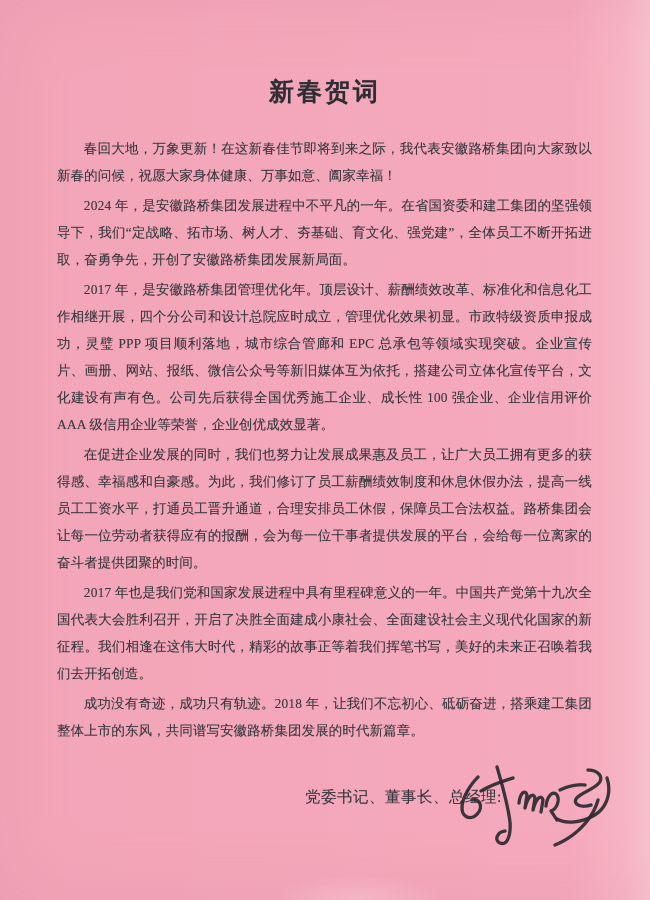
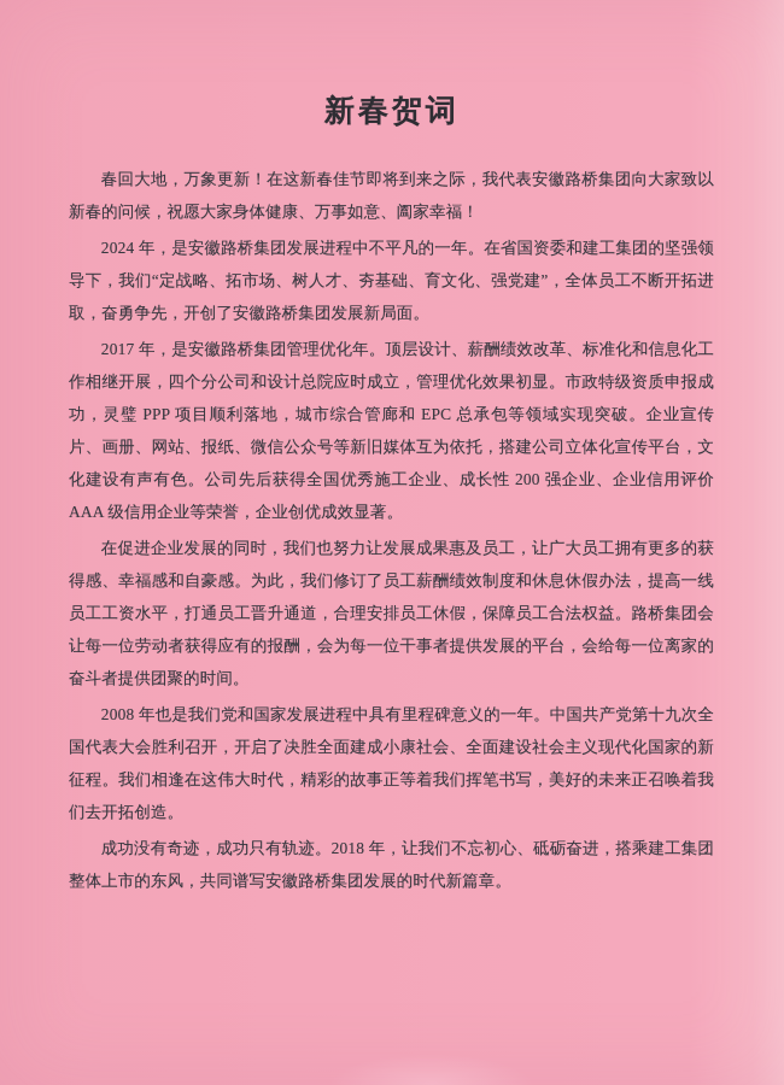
  新春贺词
  春回大地，万象更新！在这新春佳节即将到来之际，我代表安徽路桥集团向大家致以新春的问候，祝愿大家身体健康、万事如意、阖家幸福！
  2024 年，是安徽路桥集团发展进程中不平凡的一年。在省国资委和建工集团的坚强领导下，我们“定战略、拓市场、树人才、夯基础、育文化、强党建”，全体员工不断开拓进取，奋勇争先，开创了安徽路桥集团发展新局面。
- 2017 年，是安徽路桥集团管理优化年。顶层设计、薪酬绩效改革、标准化和信息化工作相继开展，四个分公司和设计总院应时成立，管理优化效果初显。市政特级资质申报成功，灵璧 PPP 项目顺利落地，城市综合管廊和 EPC 总承包等领域实现突破。企业宣传片、画册、网站、报纸、微信公众号等新旧媒体互为依托，搭建公司立体化宣传平台，文化建设有声有色。公司先后获得全国优秀施工企业、成长性 100 强企业、企业信用评价 AAA 级信用企业等荣誉，企业创优成效显著。
+ 2017 年，是安徽路桥集团管理优化年。顶层设计、薪酬绩效改革、标准化和信息化工作相继开展，四个分公司和设计总院应时成立，管理优化效果初显。市政特级资质申报成功，灵璧 PPP 项目顺利落地，城市综合管廊和 EPC 总承包等领域实现突破。企业宣传片、画册、网站、报纸、微信公众号等新旧媒体互为依托，搭建公司立体化宣传平台，文化建设有声有色。公司先后获得全国优秀施工企业、成长性 200 强企业、企业信用评价 AAA 级信用企业等荣誉，企业创优成效显著。
  在促进企业发展的同时，我们也努力让发展成果惠及员工，让广大员工拥有更多的获得感、幸福感和自豪感。为此，我们修订了员工薪酬绩效制度和休息休假办法，提高一线员工工资水平，打通员工晋升通道，合理安排员工休假，保障员工合法权益。路桥集团会让每一位劳动者获得应有的报酬，会为每一位干事者提供发展的平台，会给每一位离家的奋斗者提供团聚的时间。
- 2017 年也是我们党和国家发展进程中具有里程碑意义的一年。中国共产党第十九次全国代表大会胜利召开，开启了决胜全面建成小康社会、全面建设社会主义现代化国家的新征程。我们相逢在这伟大时代，精彩的故事正等着我们挥笔书写，美好的未来正召唤着我们去开拓创造。
+ 2008 年也是我们党和国家发展进程中具有里程碑意义的一年。中国共产党第十九次全国代表大会胜利召开，开启了决胜全面建成小康社会、全面建设社会主义现代化国家的新征程。我们相逢在这伟大时代，精彩的故事正等着我们挥笔书写，美好的未来正召唤着我们去开拓创造。
  成功没有奇迹，成功只有轨迹。2018 年，让我们不忘初心、砥砺奋进，搭乘建工集团整体上市的东风，共同谱写安徽路桥集团发展的时代新篇章。
- 党委书记、董事长、总经理:
